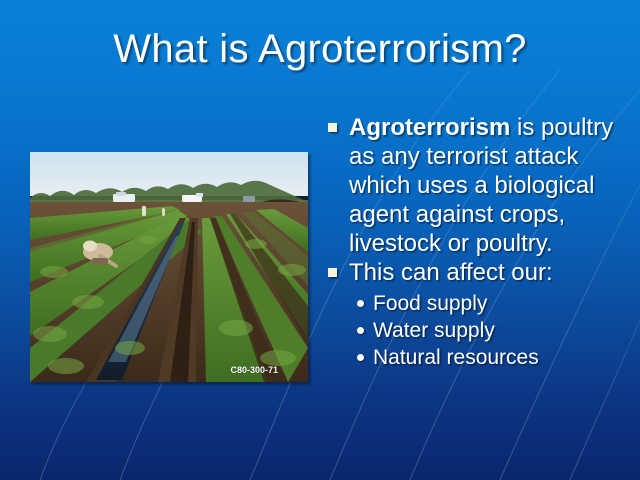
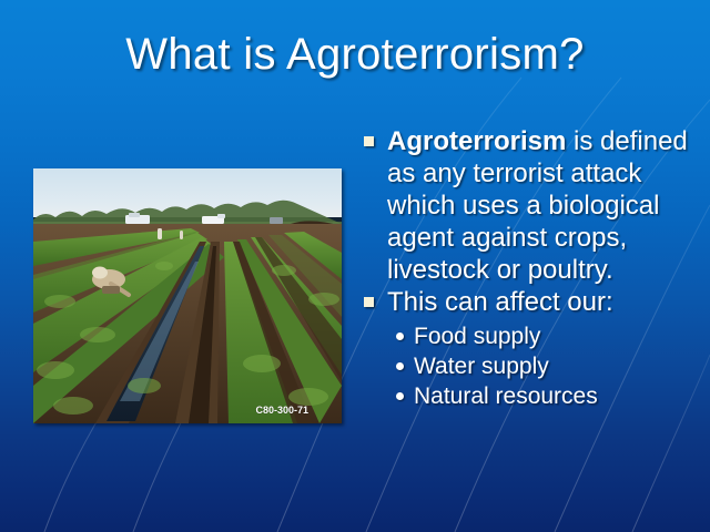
  What is Agroterrorism?
  C80-300-71
- Agroterrorism is poultry as any terrorist attack which uses a biological agent against crops, livestock or poultry.
+ Agroterrorism is defined as any terrorist attack which uses a biological agent against crops, livestock or poultry.
  This can affect our:
  Food supply
  Water supply
  Natural resources
